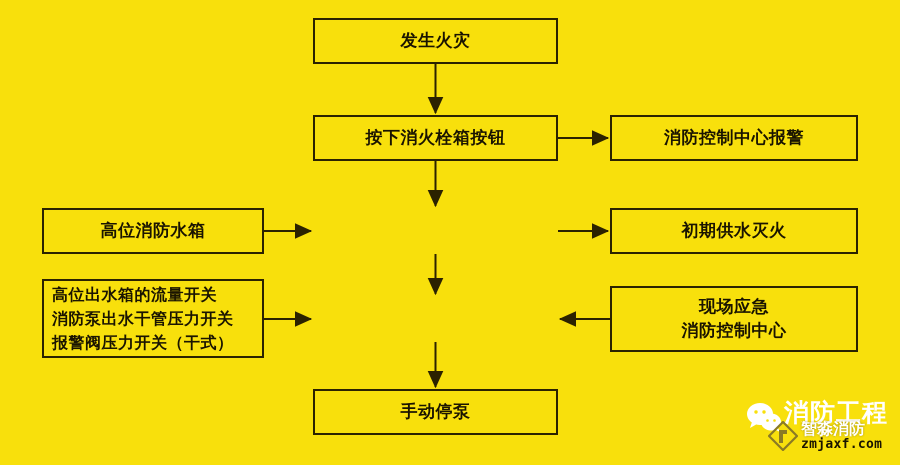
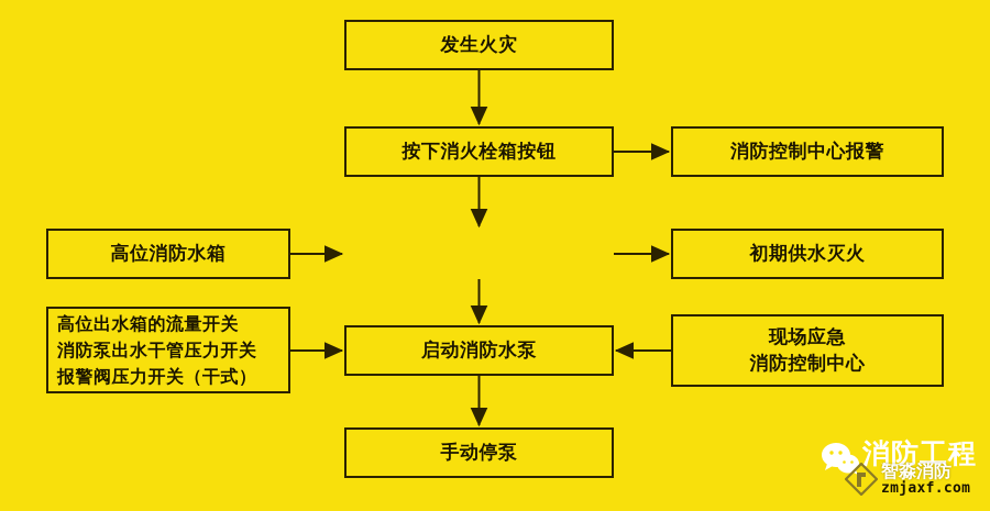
  发生火灾
  按下消火栓箱按钮
  消防控制中心报警
  高位消防水箱
  初期供水灭火
  高位出水箱的流量开关
  消防泵出水干管压力开关
  报警阀压力开关（干式）
+ 启动消防水泵
  现场应急
  消防控制中心
  手动停泵
  消防工程
  智淼消防
  zmjaxf.com
